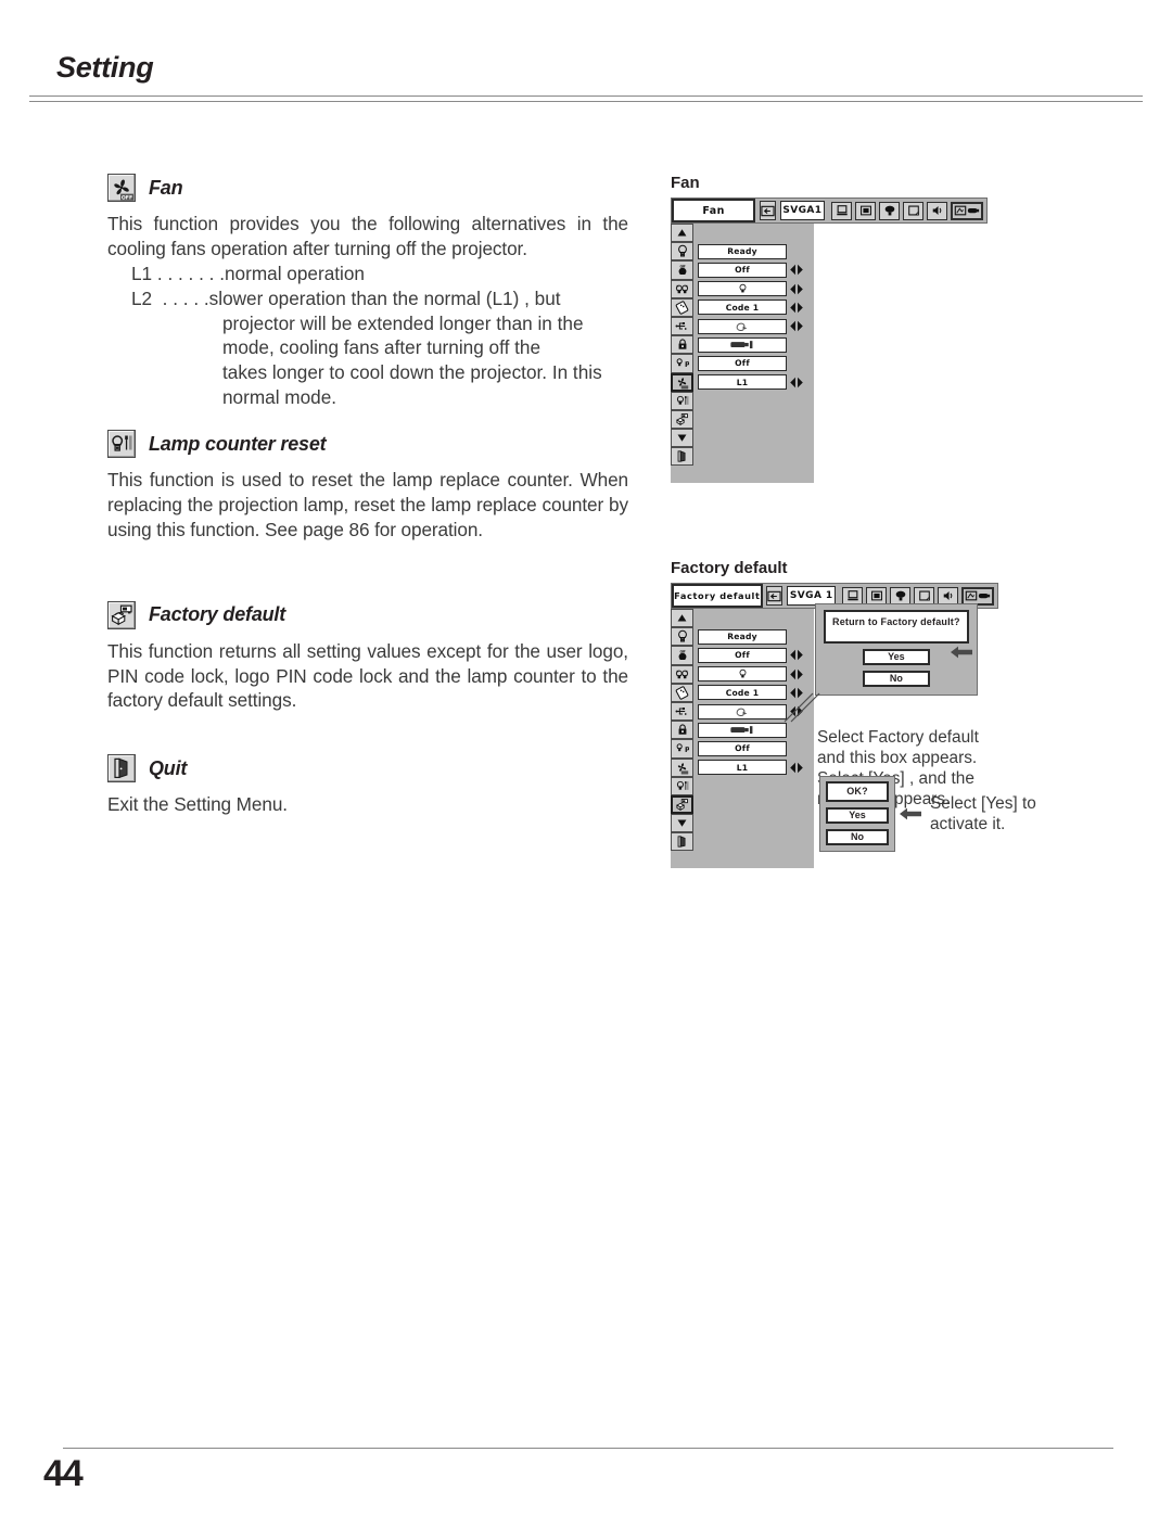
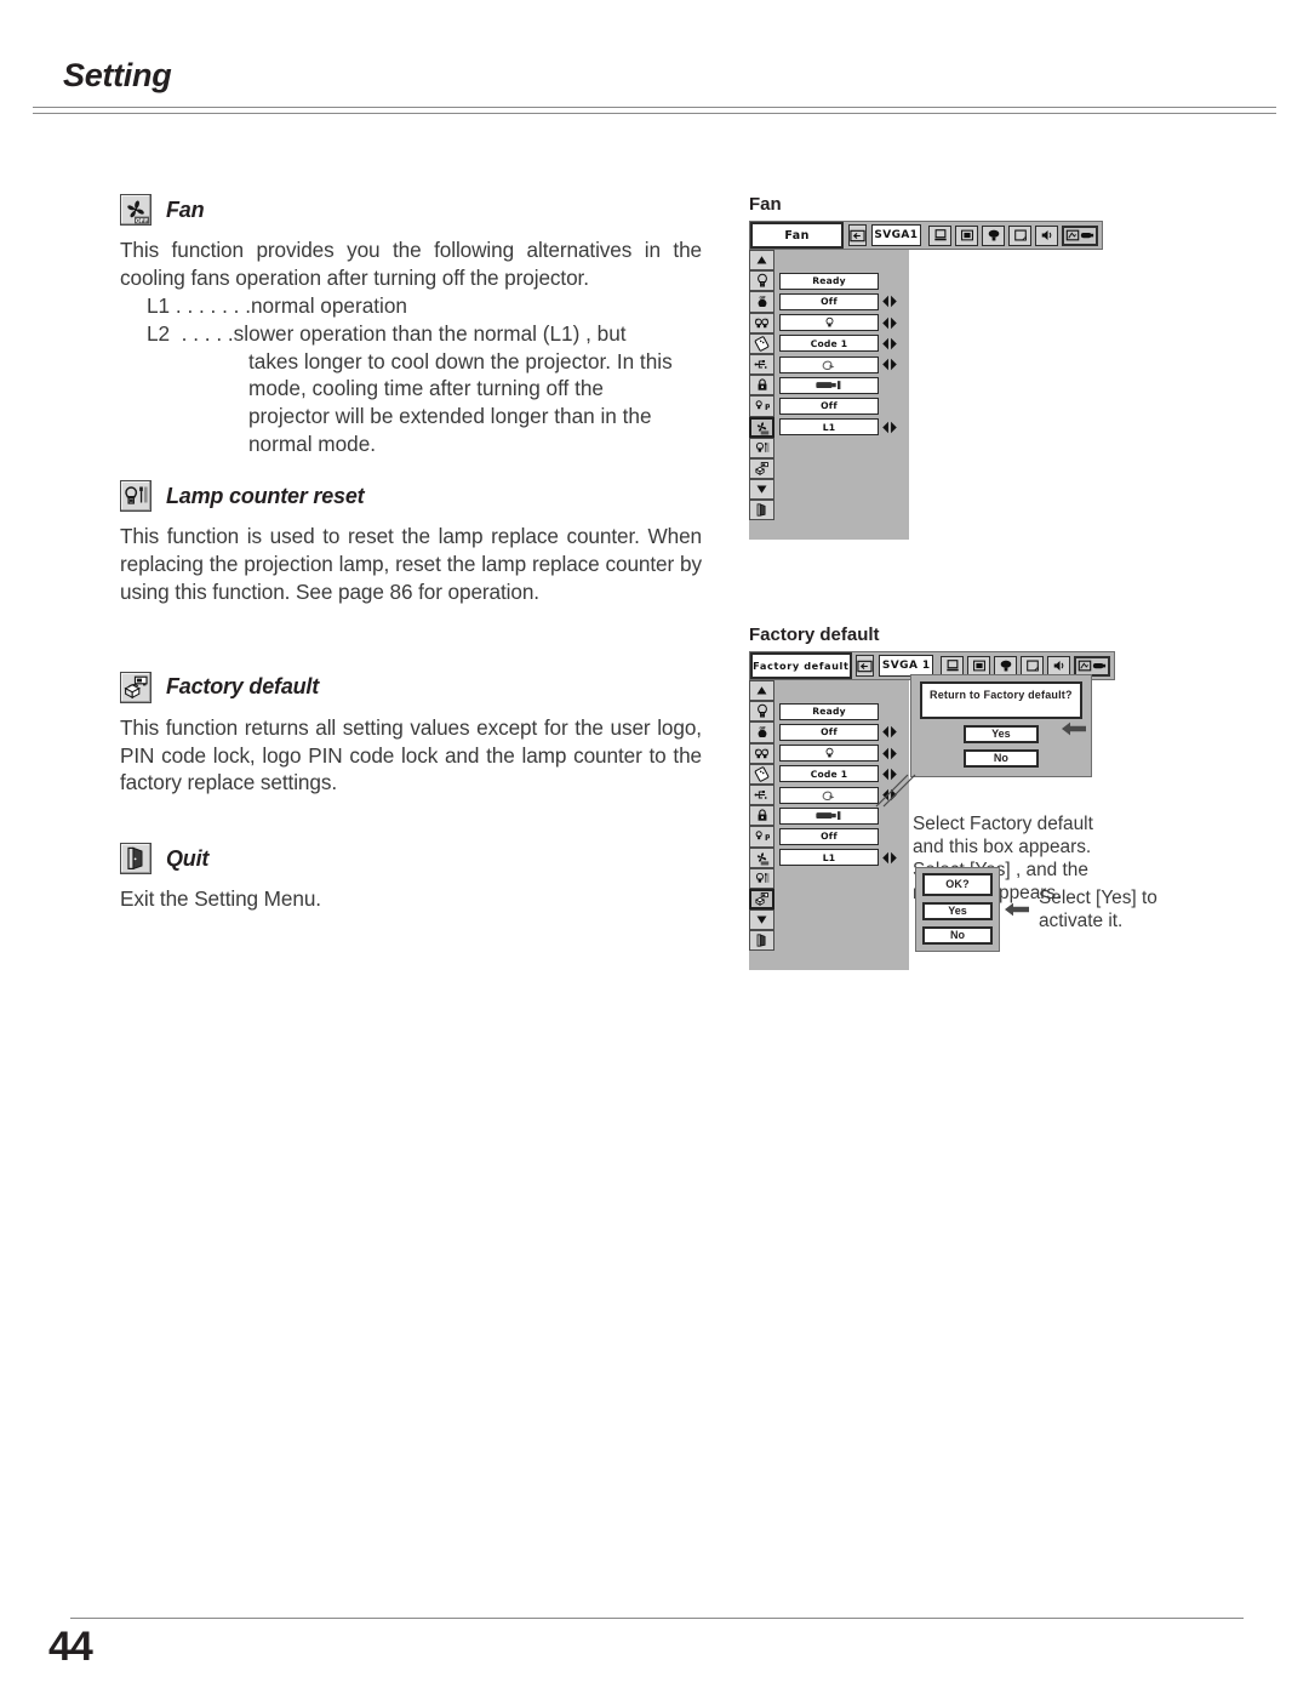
  Setting
  Fan
  This function provides you the following alternatives in the cooling fans operation after turning off the projector.
  L1 . . . . . . .
  normal operation
  L2 . . . . .
  slower operation than the normal (L1) , but
- projector will be extended longer than in the
+ takes longer to cool down the projector. In this
- mode, cooling fans after turning off the
+ mode, cooling time after turning off the
- takes longer to cool down the projector. In this
+ projector will be extended longer than in the
  normal mode.
  Lamp counter reset
  This function is used to reset the lamp replace counter. When replacing the projection lamp, reset the lamp replace counter by using this function. See page 86 for operation.
  Factory default
- This function returns all setting values except for the user logo, PIN code lock, logo PIN code lock and the lamp counter to the factory default settings.
+ This function returns all setting values except for the user logo, PIN code lock, logo PIN code lock and the lamp counter to the factory replace settings.
  Quit
  Exit the Setting Menu.
  Fan
  Fan
  SVGA1
  Ready
  Off
  Code 1
  P
  Off
  L1
  Factory default
  Factory default
  SVGA 1
  Ready
  Off
  Code 1
  P
  Off
  L1
  Return to Factory default?
  Yes
  No
  Select Factory default
  and this box appears.
  OK?
  Yes
  No
  Select [Yes] to
  activate it.
  44
